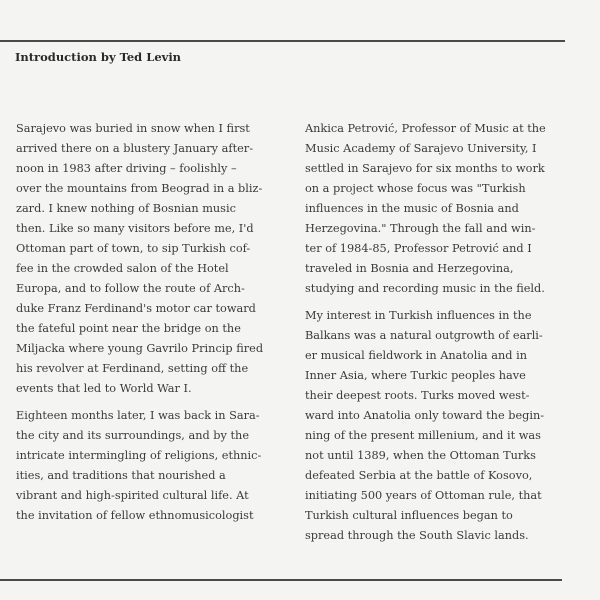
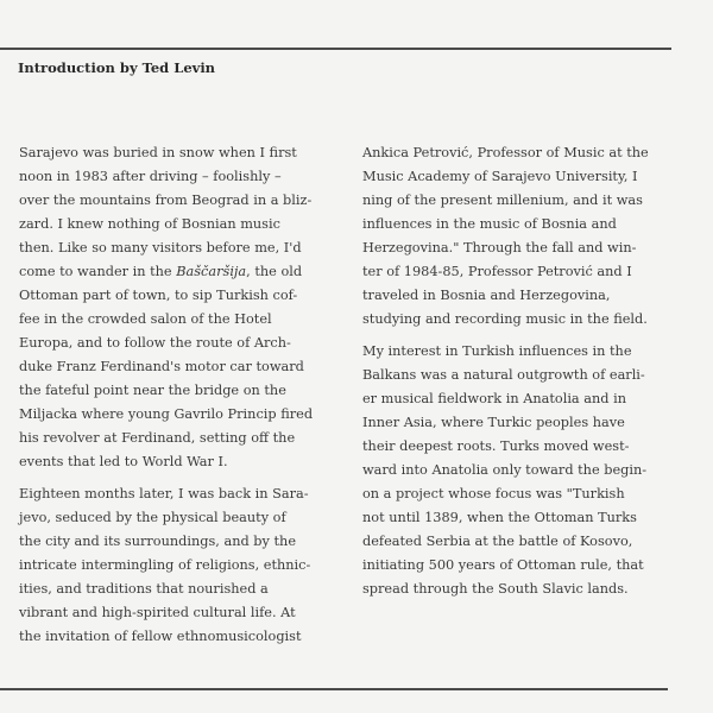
  Introduction by Ted Levin
  Sarajevo was buried in snow when I first
- arrived there on a blustery January after-
  noon in 1983 after driving – foolishly –
  over the mountains from Beograd in a bliz-
  zard. I knew nothing of Bosnian music
  then. Like so many visitors before me, I'd
+ come to wander in the Baščaršija, the old
  Ottoman part of town, to sip Turkish cof-
  fee in the crowded salon of the Hotel
  Europa, and to follow the route of Arch-
  duke Franz Ferdinand's motor car toward
  the fateful point near the bridge on the
  Miljacka where young Gavrilo Princip fired
  his revolver at Ferdinand, setting off the
  events that led to World War I.
  Eighteen months later, I was back in Sara-
+ jevo, seduced by the physical beauty of
  the city and its surroundings, and by the
  intricate intermingling of religions, ethnic-
  ities, and traditions that nourished a
  vibrant and high-spirited cultural life. At
  the invitation of fellow ethnomusicologist
  Ankica Petrović, Professor of Music at the
  Music Academy of Sarajevo University, I
- settled in Sarajevo for six months to work
- on a project whose focus was "Turkish
+ ning of the present millenium, and it was
  influences in the music of Bosnia and
  Herzegovina." Through the fall and win-
  ter of 1984-85, Professor Petrović and I
  traveled in Bosnia and Herzegovina,
  studying and recording music in the field.
  My interest in Turkish influences in the
  Balkans was a natural outgrowth of earli-
  er musical fieldwork in Anatolia and in
  Inner Asia, where Turkic peoples have
  their deepest roots. Turks moved west-
  ward into Anatolia only toward the begin-
- ning of the present millenium, and it was
+ on a project whose focus was "Turkish
  not until 1389, when the Ottoman Turks
  defeated Serbia at the battle of Kosovo,
  initiating 500 years of Ottoman rule, that
- Turkish cultural influences began to
  spread through the South Slavic lands.
